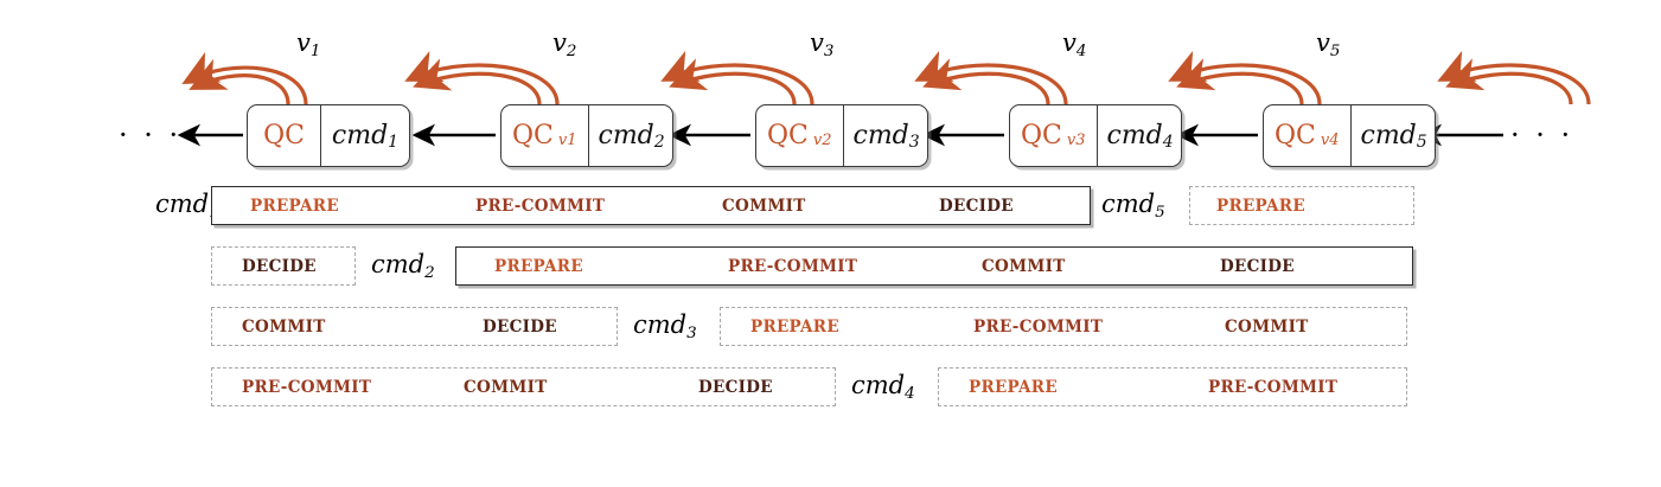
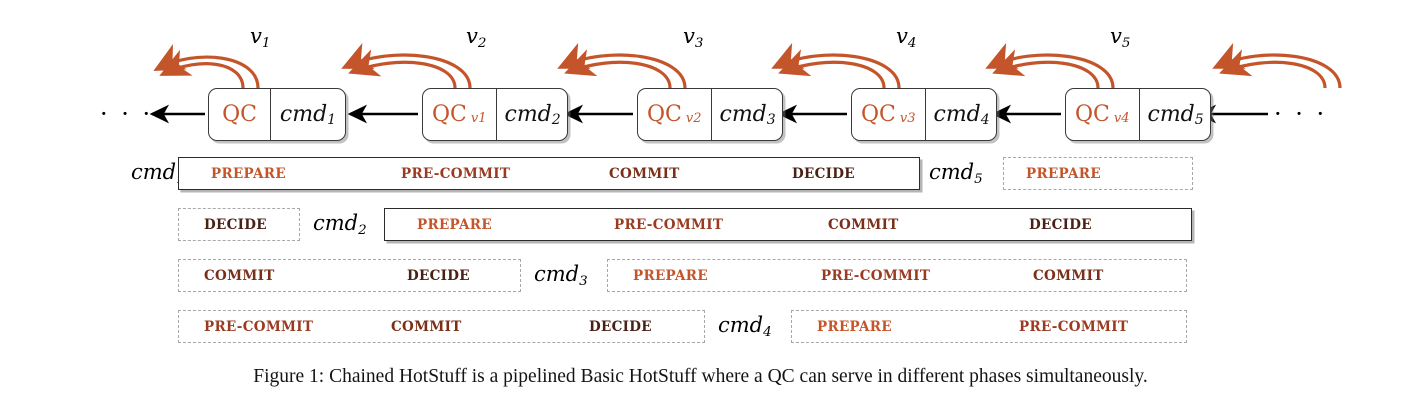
  v1
  v2
  v3
  v4
  v5
  · · ·
  · · ·
  QC
  cmd
  1
  QC
  v1
  cmd
  2
  QC
  v2
  cmd
  3
  QC
  v3
  cmd
  4
  QC
  v4
  cmd
  5
  cmd
  PREPARE
  PRE-COMMIT
  COMMIT
  DECIDE
  cmd5
  PREPARE
  DECIDE
  cmd2
  PREPARE
  PRE-COMMIT
  COMMIT
  DECIDE
  COMMIT
  DECIDE
  cmd3
  PREPARE
  PRE-COMMIT
  COMMIT
  PRE-COMMIT
  COMMIT
  DECIDE
  cmd4
  PREPARE
  PRE-COMMIT
+ Figure 1: Chained HotStuff is a pipelined Basic HotStuff where a QC can serve in different phases simultaneously.
